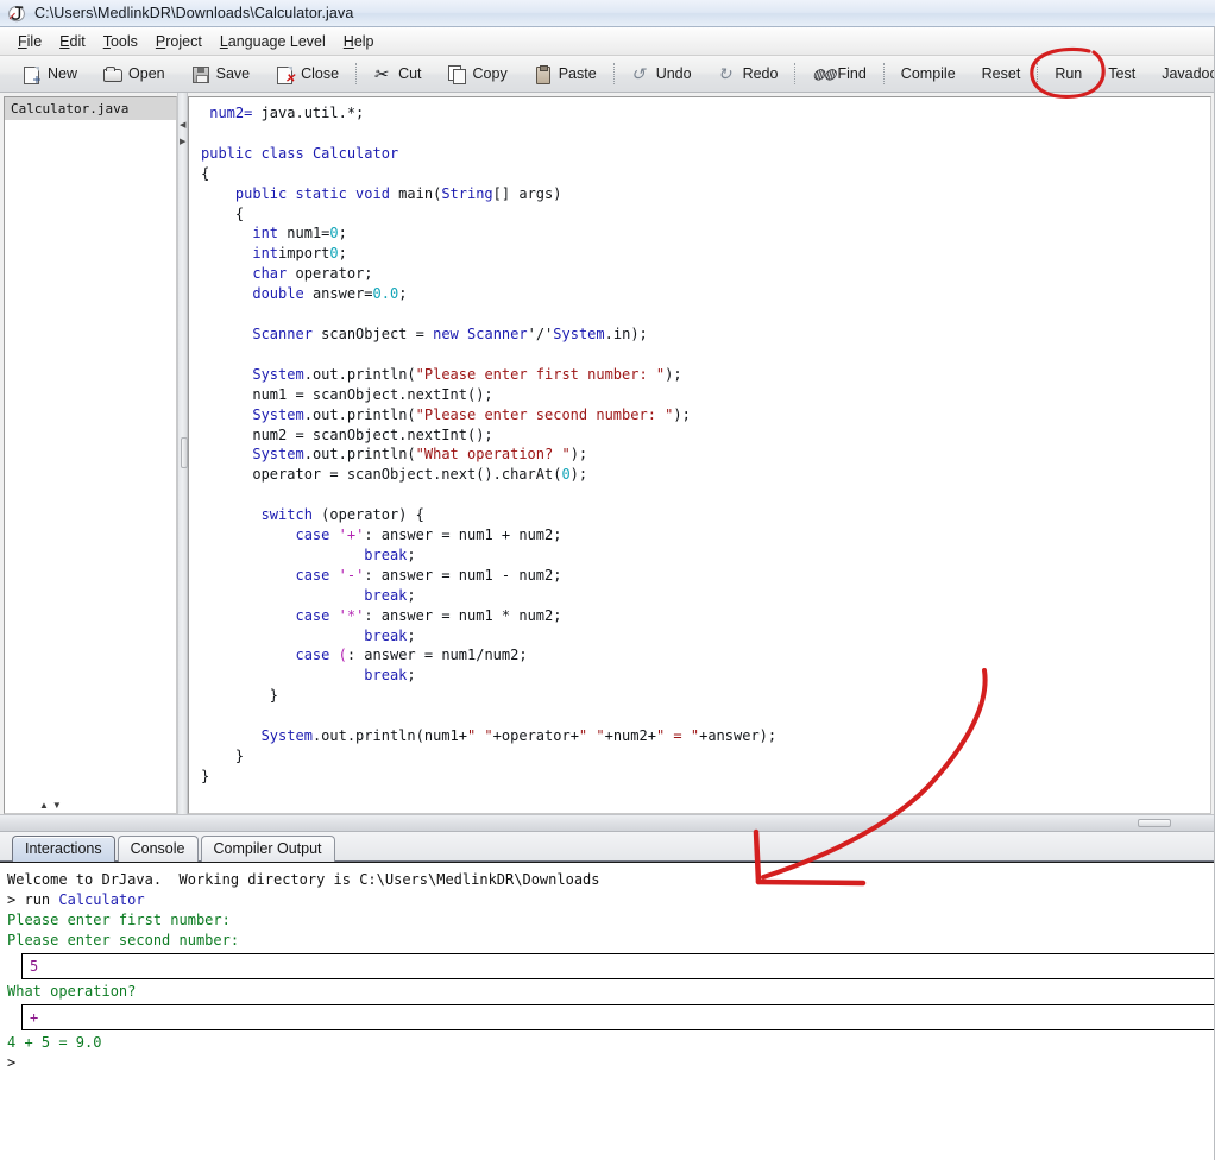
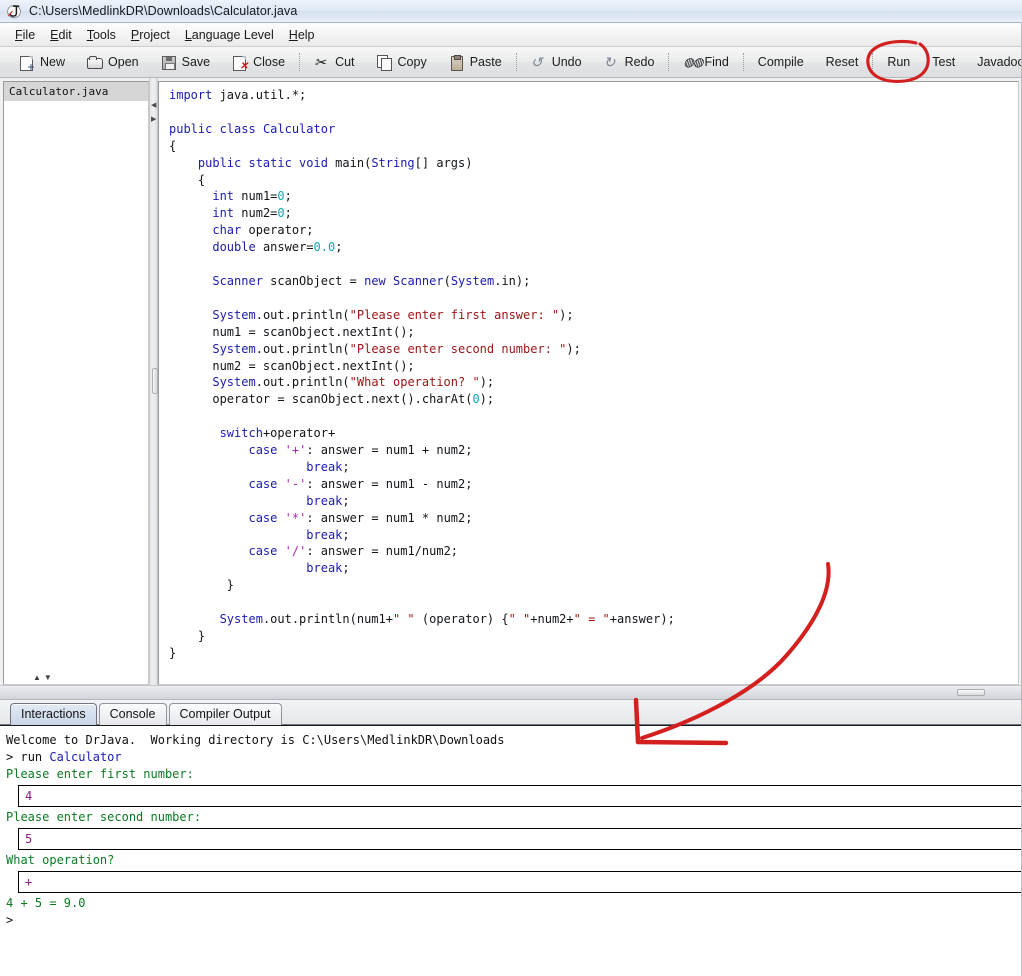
  C:\Users\MedlinkDR\Downloads\Calculator.java
  File
  Edit
  Tools
  Project
  Language Level
  Help
  New
  Open
  Save
  ✕
  Close
  ✂
  Cut
  Copy
  Paste
  ↺
  Undo
  ↻
  Redo
  ◍◍
  Find
  Compile
  Reset
  Run
  Test
  Javado
  Calculator.java
- num2= java.util.*;
+ import java.util.*;
  public class Calculator
  {
  public static void main(String[] args)
  {
  int num1=0;
- intimport0;
+ int num2=0;
  char operator;
  double answer=0.0;
- Scanner scanObject = new Scanner'/'System.in);
+ Scanner scanObject = new Scanner(System.in);
- System.out.println("Please enter first number: ");
+ System.out.println("Please enter first answer: ");
  num1 = scanObject.nextInt();
  System.out.println("Please enter second number: ");
  num2 = scanObject.nextInt();
  System.out.println("What operation? ");
  operator = scanObject.next().charAt(0);
- switch (operator) {
+ switch+operator+
  case '+': answer = num1 + num2;
  break;
  case '-': answer = num1 - num2;
  break;
  case '*': answer = num1 * num2;
  break;
- case (: answer = num1/num2;
+ case '/': answer = num1/num2;
  break;
  }
- System.out.println(num1+" "+operator+" "+num2+" = "+answer);
+ System.out.println(num1+" " (operator) {" "+num2+" = "+answer);
  }
  }
  ▲▼
  Interactions
  Console
  Compiler Output
  Welcome to DrJava. Working directory is C:\Users\MedlinkDR\Downloads
  > run Calculator
  Please enter first number:
+ 4
  Please enter second number:
  5
  What operation?
  +
  4 + 5 = 9.0
  >
